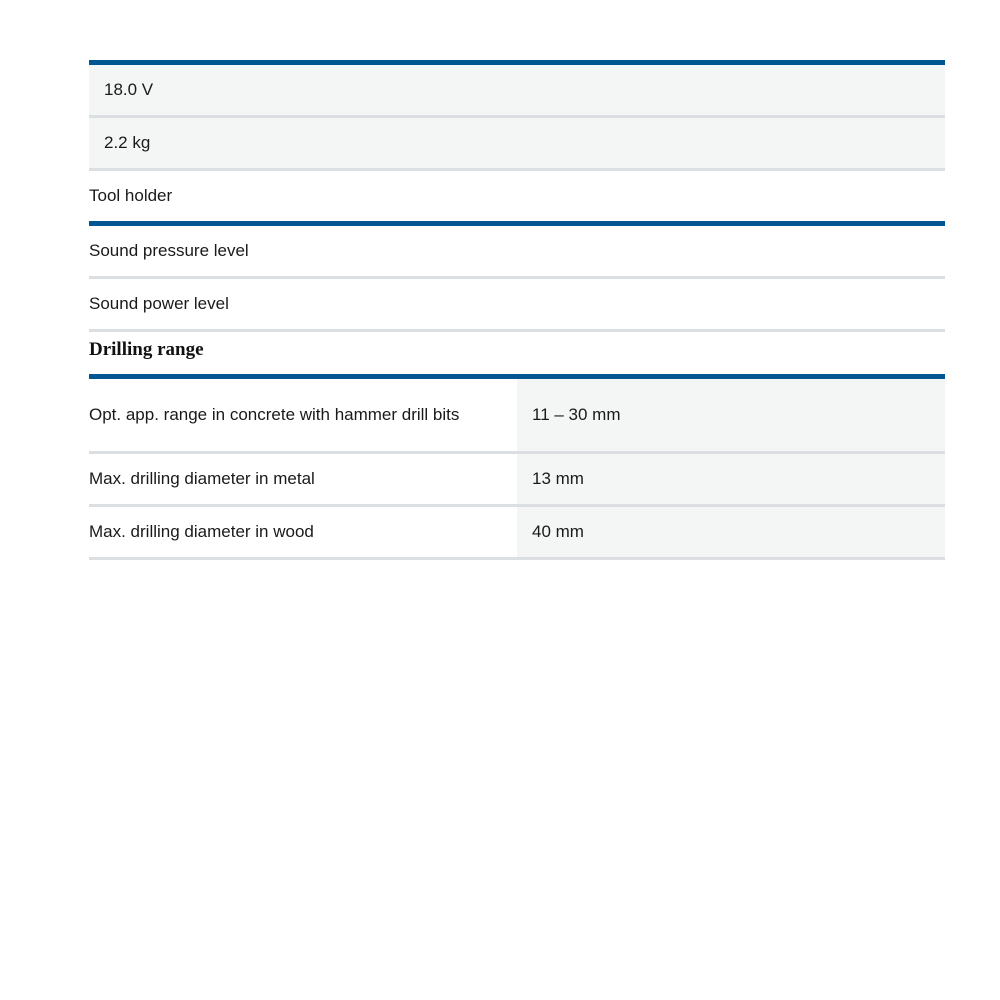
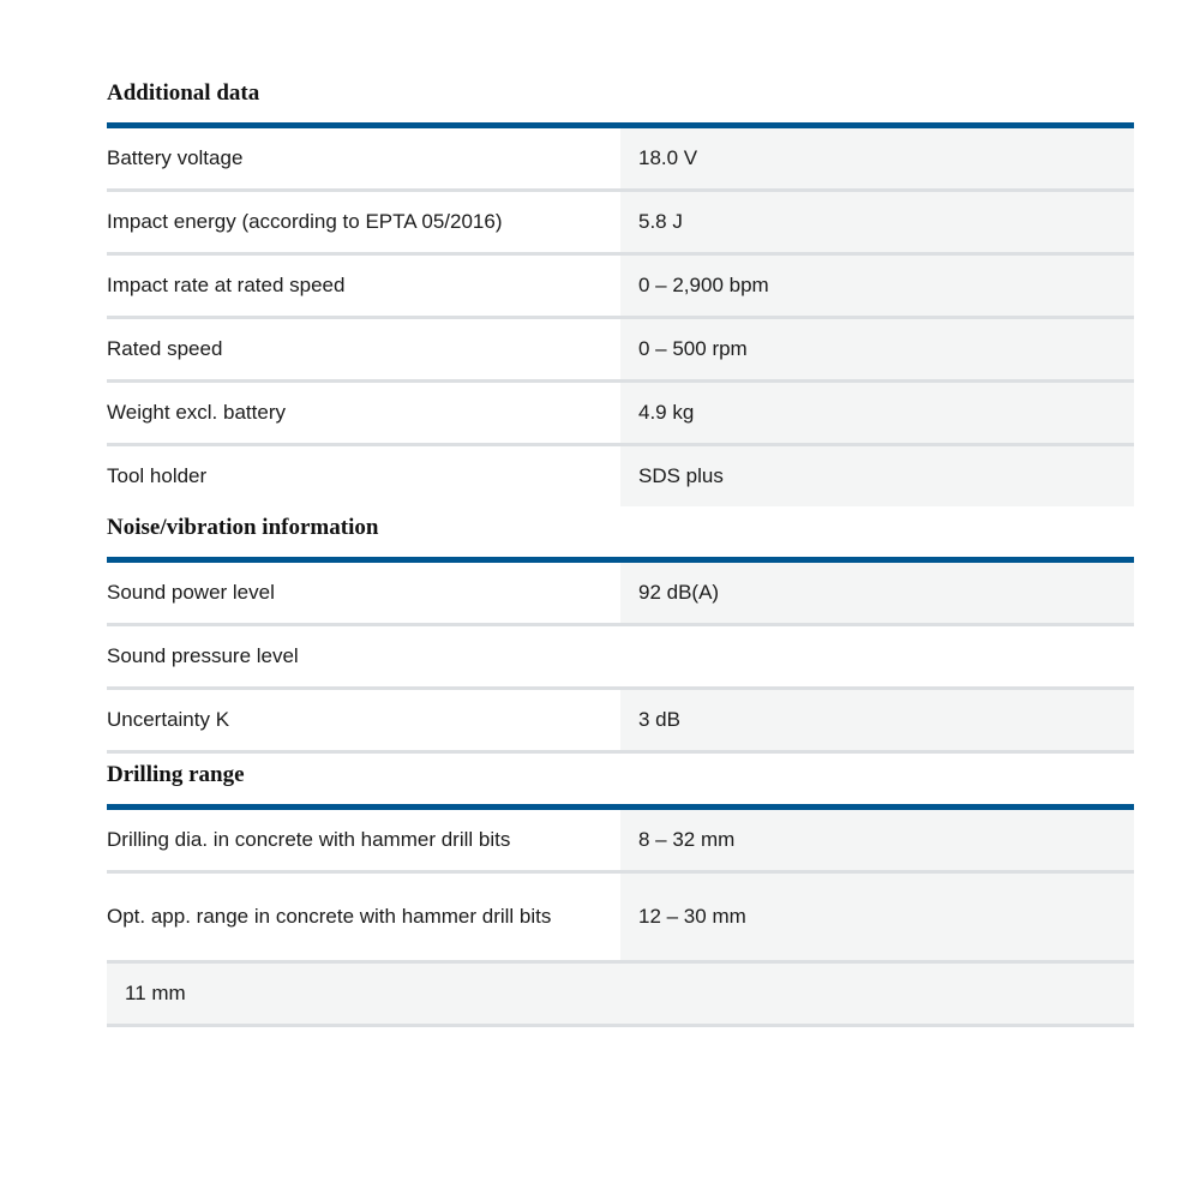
+ Additional data
+ Battery voltage
  18.0 V
+ Impact energy (according to EPTA 05/2016)
+ 5.8 J
+ Impact rate at rated speed
+ 0 – 2,900 bpm
+ Rated speed
+ 0 – 500 rpm
+ Weight excl. battery
- 2.2 kg
+ 4.9 kg
  Tool holder
+ SDS plus
+ Noise/vibration information
- Sound pressure level
+ Sound power level
+ 92 dB(A)
- Sound power level
+ Sound pressure level
+ Uncertainty K
+ 3 dB
  Drilling range
+ Drilling dia. in concrete with hammer drill bits
+ 8 – 32 mm
  Opt. app. range in concrete with hammer drill bits
- 11 – 30 mm
+ 12 – 30 mm
- Max. drilling diameter in metal
- 13 mm
+ 11 mm
- Max. drilling diameter in wood
- 40 mm
